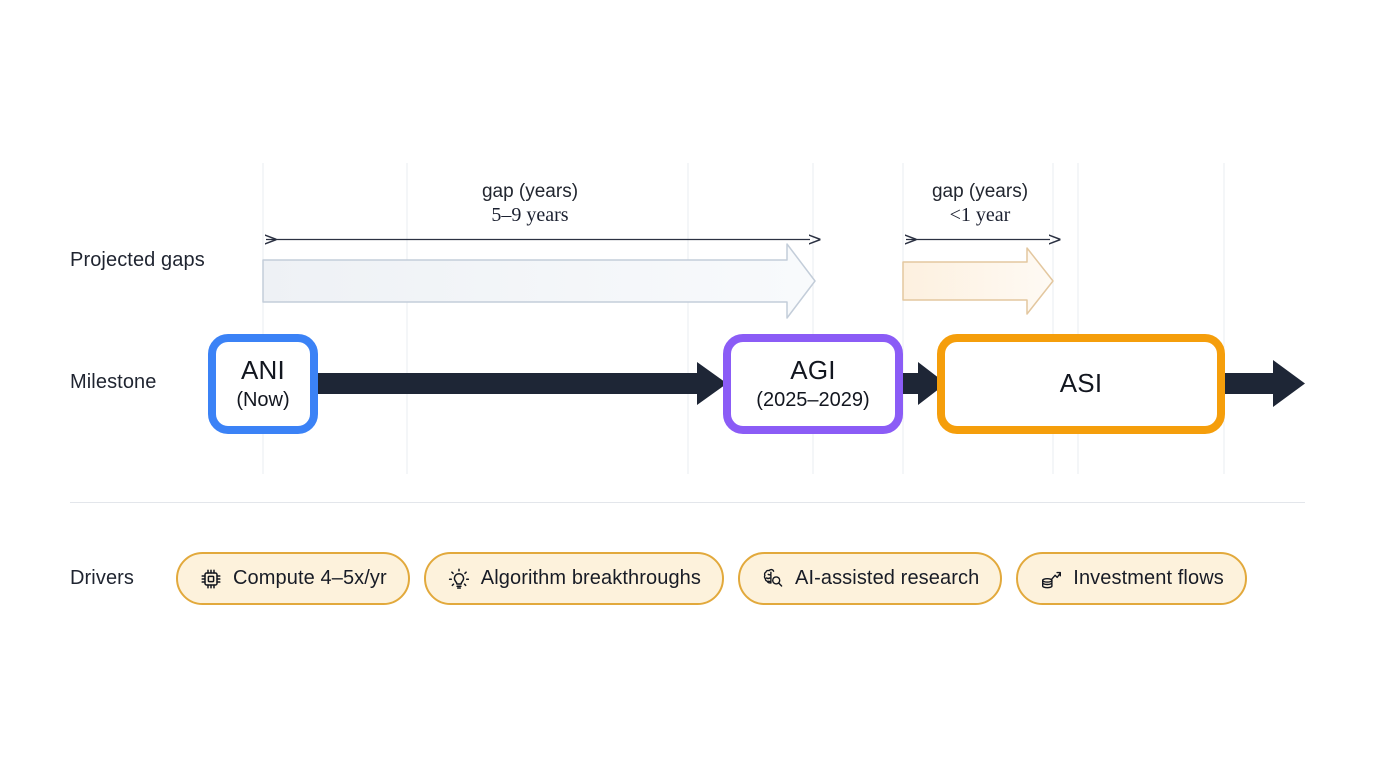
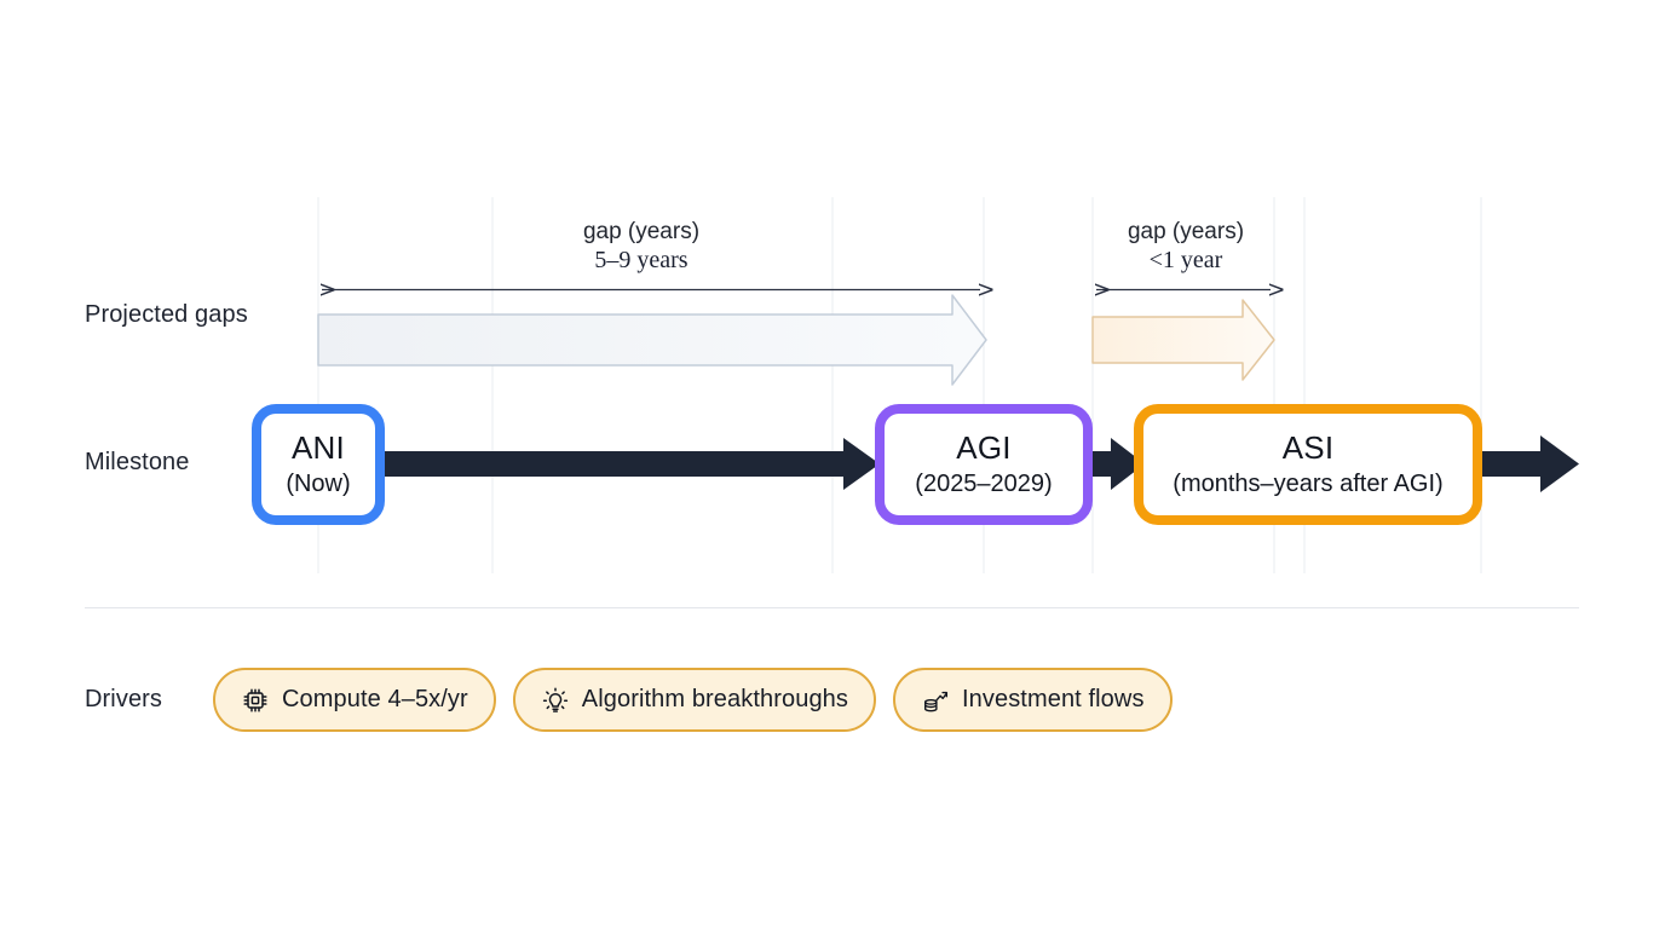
  Projected gaps
  Milestone
  Drivers
  gap (years)
  5–9 years
  gap (years)
  <1 year
  ANI
  (Now)
  AGI
  (2025–2029)
  ASI
+ (months–years after AGI)
  Compute 4–5x/yr
  Algorithm breakthroughs
- AI-assisted research
  Investment flows
